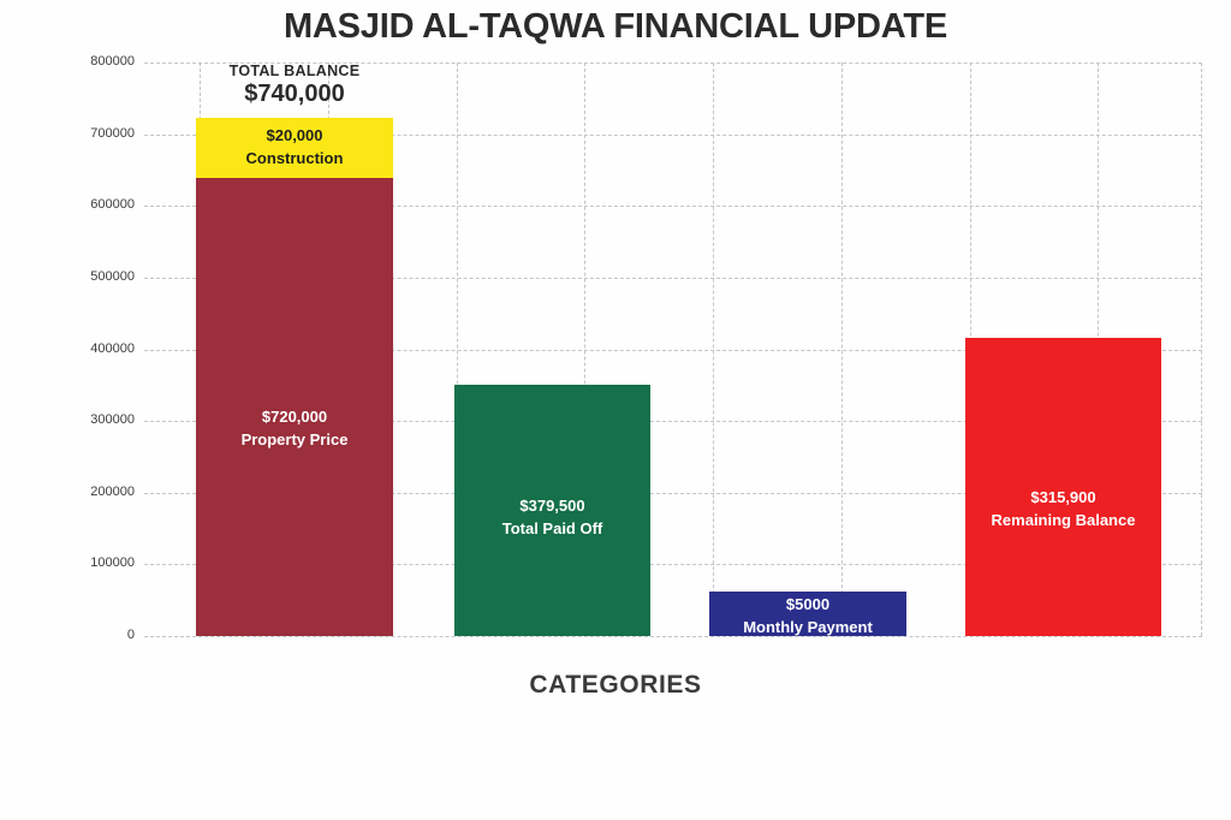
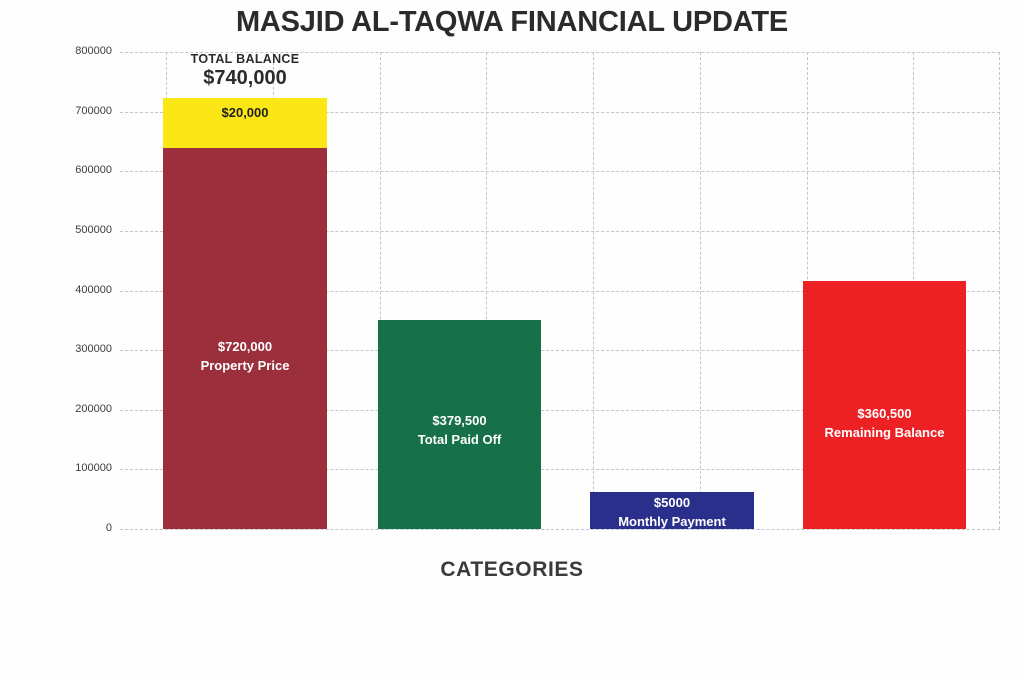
  MASJID AL-TAQWA FINANCIAL UPDATE
  CATEGORIES
  800000
  700000
  600000
  500000
  400000
  300000
  200000
  100000
  0
  $720,000
  Property Price
  $20,000
- Construction
  $379,500
  Total Paid Off
  $5000
  Monthly Payment
- $315,900
+ $360,500
  Remaining Balance
  TOTAL BALANCE
  $740,000
